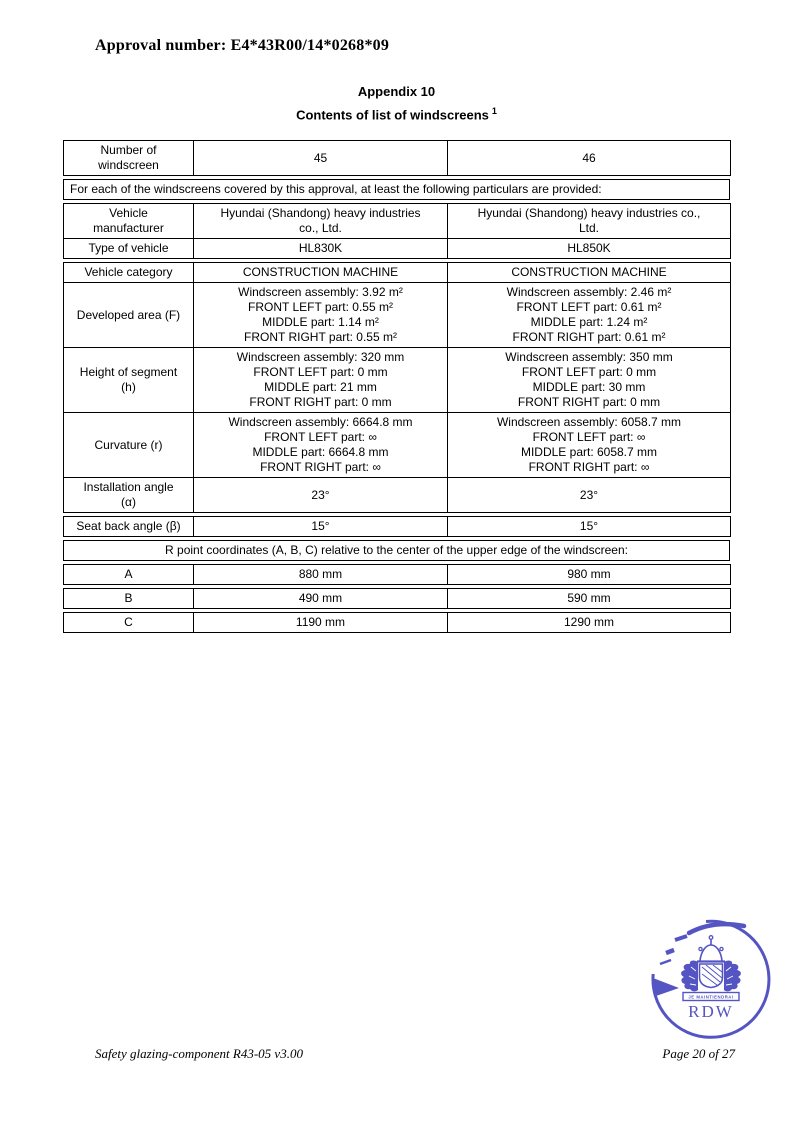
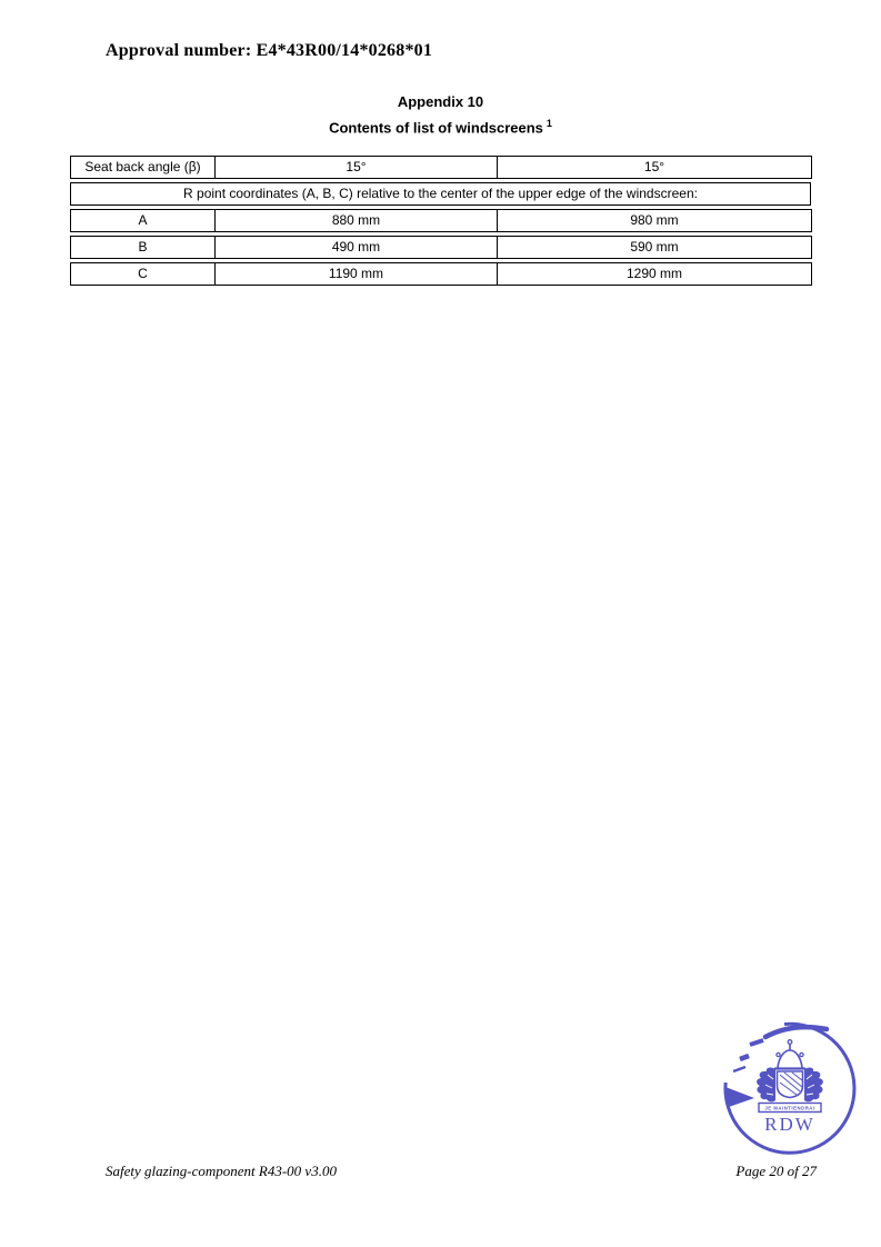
- Approval number: E4*43R00/14*0268*09
+ Approval number: E4*43R00/14*0268*01
  Appendix 10
  Contents of list of windscreens 1
- Number of windscreen	45	46
- For each of the windscreens covered by this approval, at least the following particulars are provided:
- Vehicle manufacturer	Hyundai (Shandong) heavy industries co., Ltd.	Hyundai (Shandong) heavy industries co., Ltd.
- Type of vehicle	HL830K	HL850K
- Vehicle category	CONSTRUCTION MACHINE	CONSTRUCTION MACHINE
- Developed area (F)	Windscreen assembly: 3.92 m² FRONT LEFT part: 0.55 m² MIDDLE part: 1.14 m² FRONT RIGHT part: 0.55 m²	Windscreen assembly: 2.46 m² FRONT LEFT part: 0.61 m² MIDDLE part: 1.24 m² FRONT RIGHT part: 0.61 m²
- Height of segment (h)	Windscreen assembly: 320 mm FRONT LEFT part: 0 mm MIDDLE part: 21 mm FRONT RIGHT part: 0 mm	Windscreen assembly: 350 mm FRONT LEFT part: 0 mm MIDDLE part: 30 mm FRONT RIGHT part: 0 mm
- Curvature (r)	Windscreen assembly: 6664.8 mm FRONT LEFT part: ∞ MIDDLE part: 6664.8 mm FRONT RIGHT part: ∞	Windscreen assembly: 6058.7 mm FRONT LEFT part: ∞ MIDDLE part: 6058.7 mm FRONT RIGHT part: ∞
- Installation angle (α)	23°	23°
  Seat back angle (β)	15°	15°
  R point coordinates (A, B, C) relative to the center of the upper edge of the windscreen:
  A	880 mm	980 mm
  B	490 mm	590 mm
  C	1190 mm	1290 mm
  RDW
- Safety glazing-component R43-05 v3.00
+ Safety glazing-component R43-00 v3.00
  Page 20 of 27
